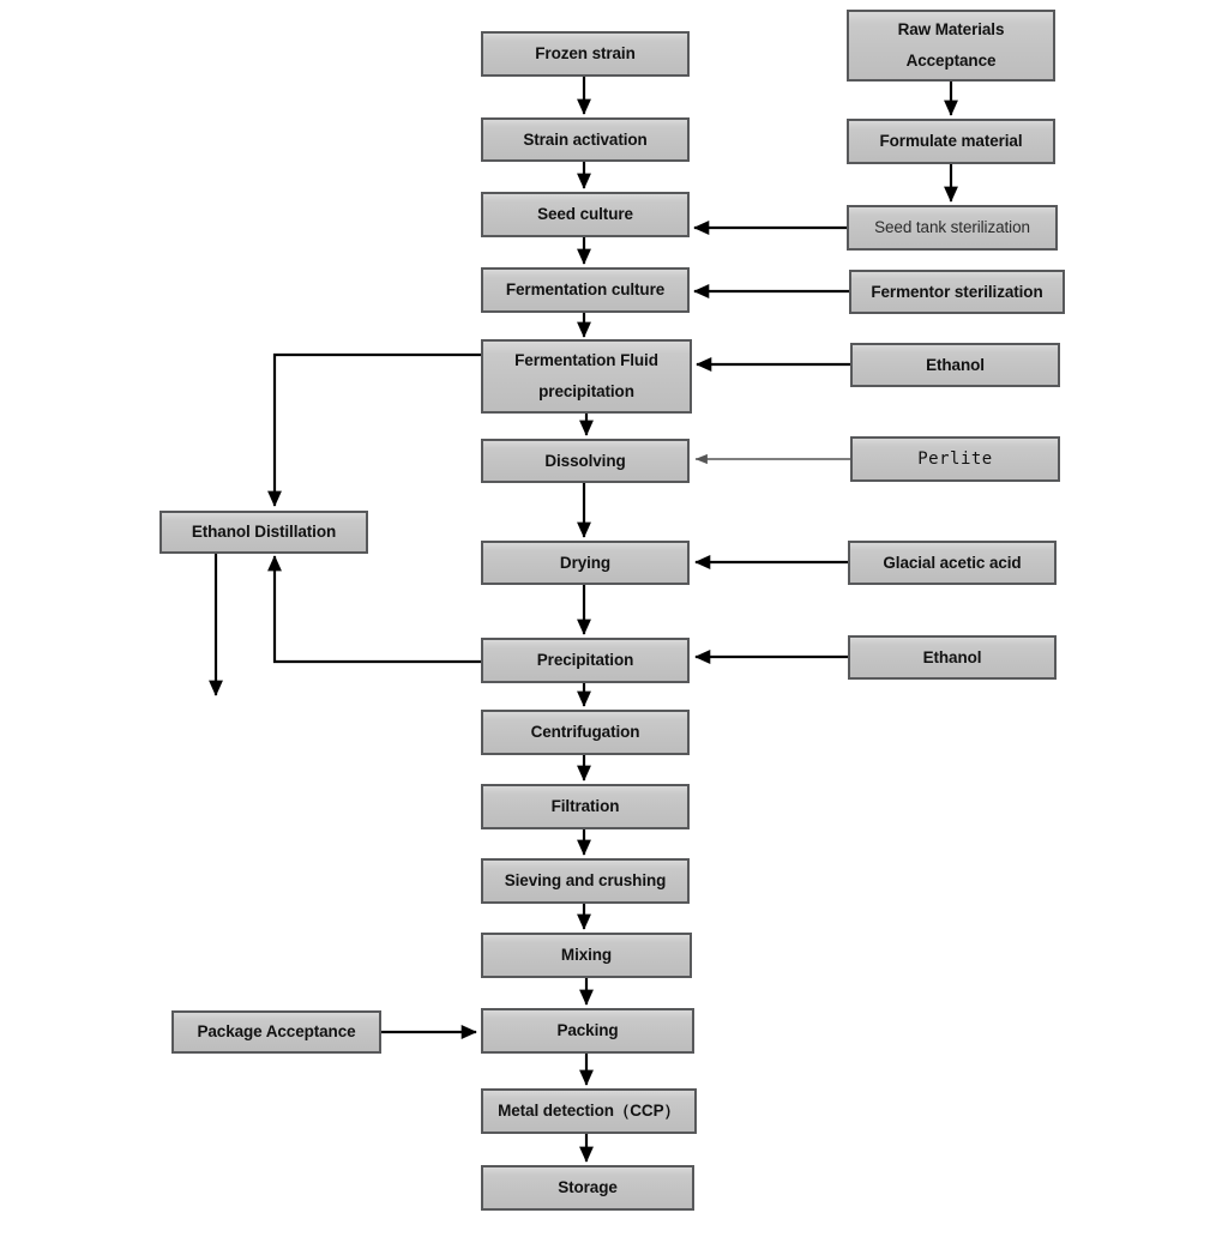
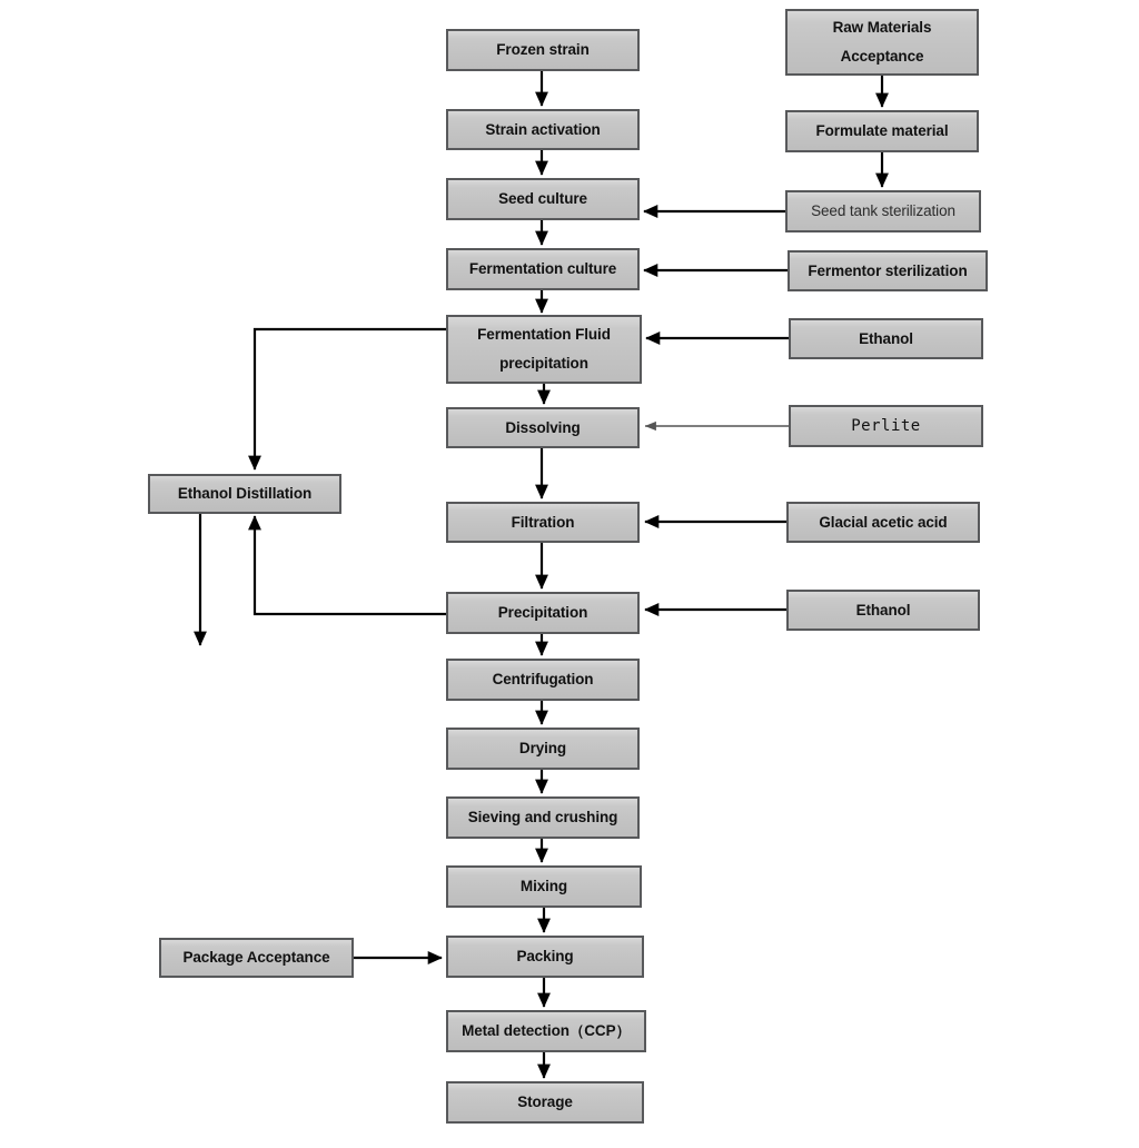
  Frozen strain
  Strain activation
  Seed culture
  Fermentation culture
  Fermentation Fluid
  precipitation
  Dissolving
- Drying
+ Filtration
  Precipitation
  Centrifugation
- Filtration
+ Drying
  Sieving and crushing
  Mixing
  Packing
  Metal detection（CCP）
  Storage
  Raw Materials
  Acceptance
  Formulate material
  Seed tank sterilization
  Fermentor sterilization
  Ethanol
  Perlite
  Glacial acetic acid
  Ethanol
  Ethanol Distillation
  Package Acceptance
